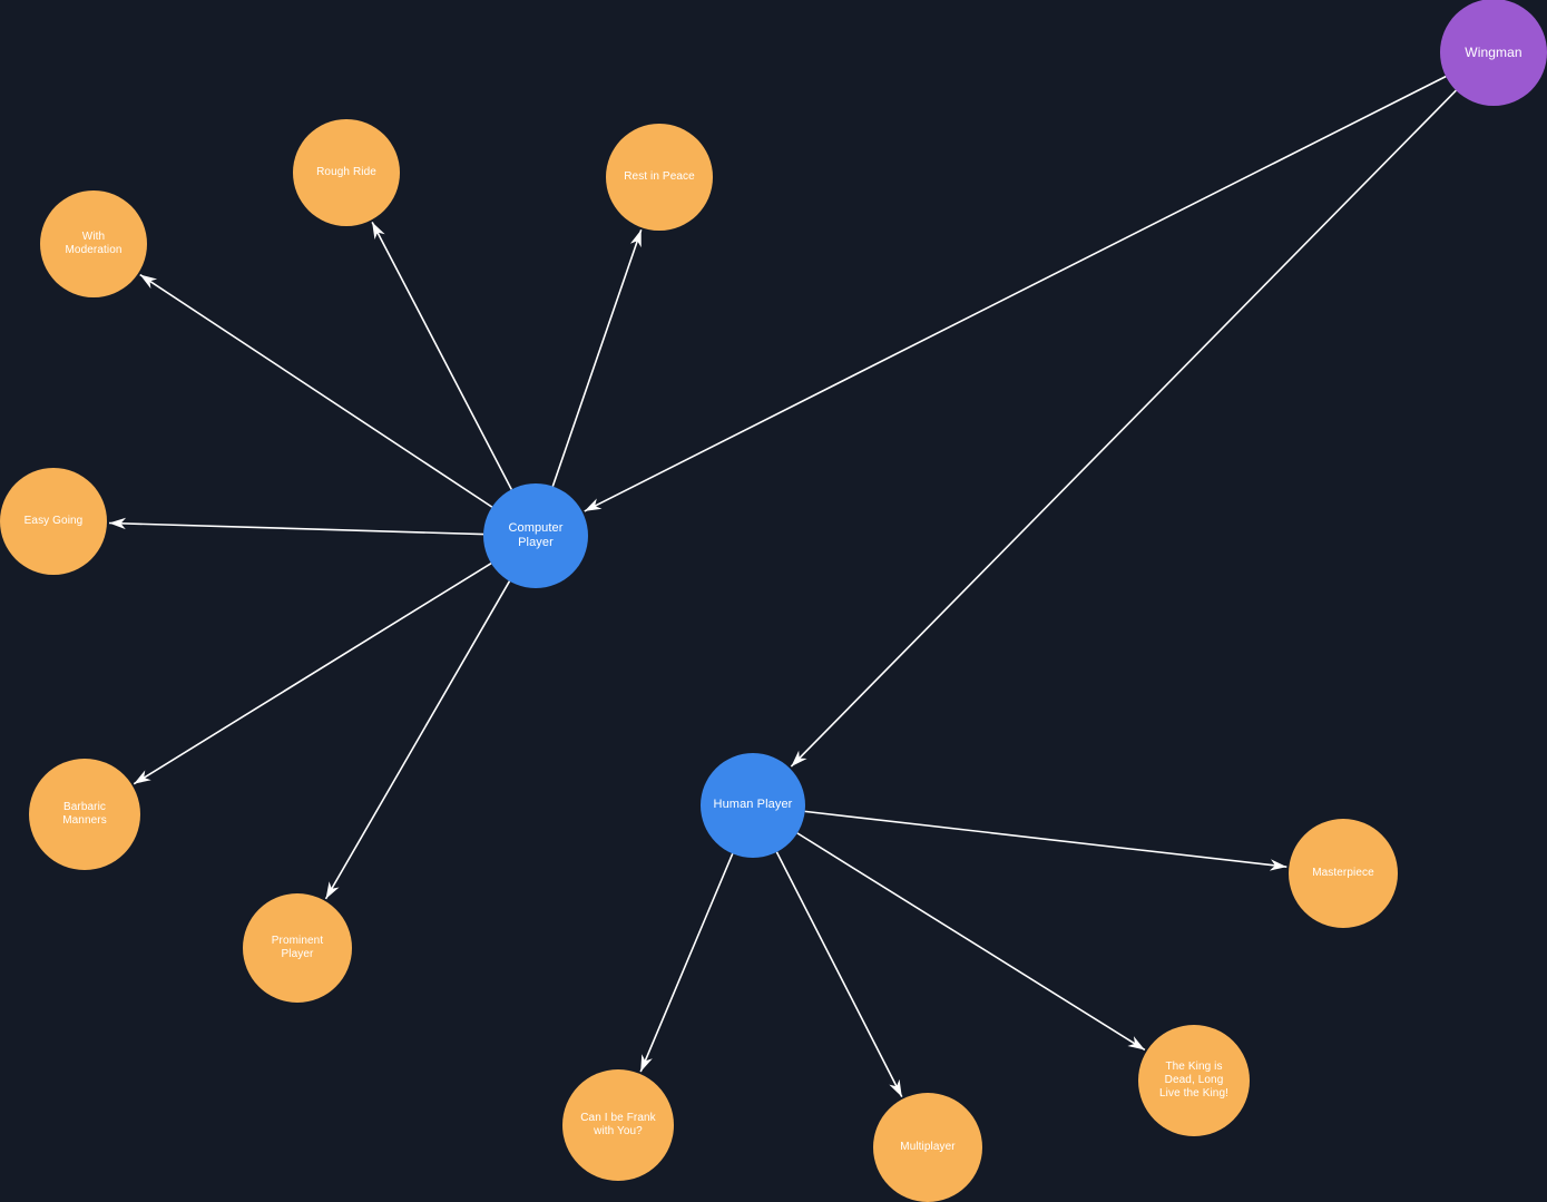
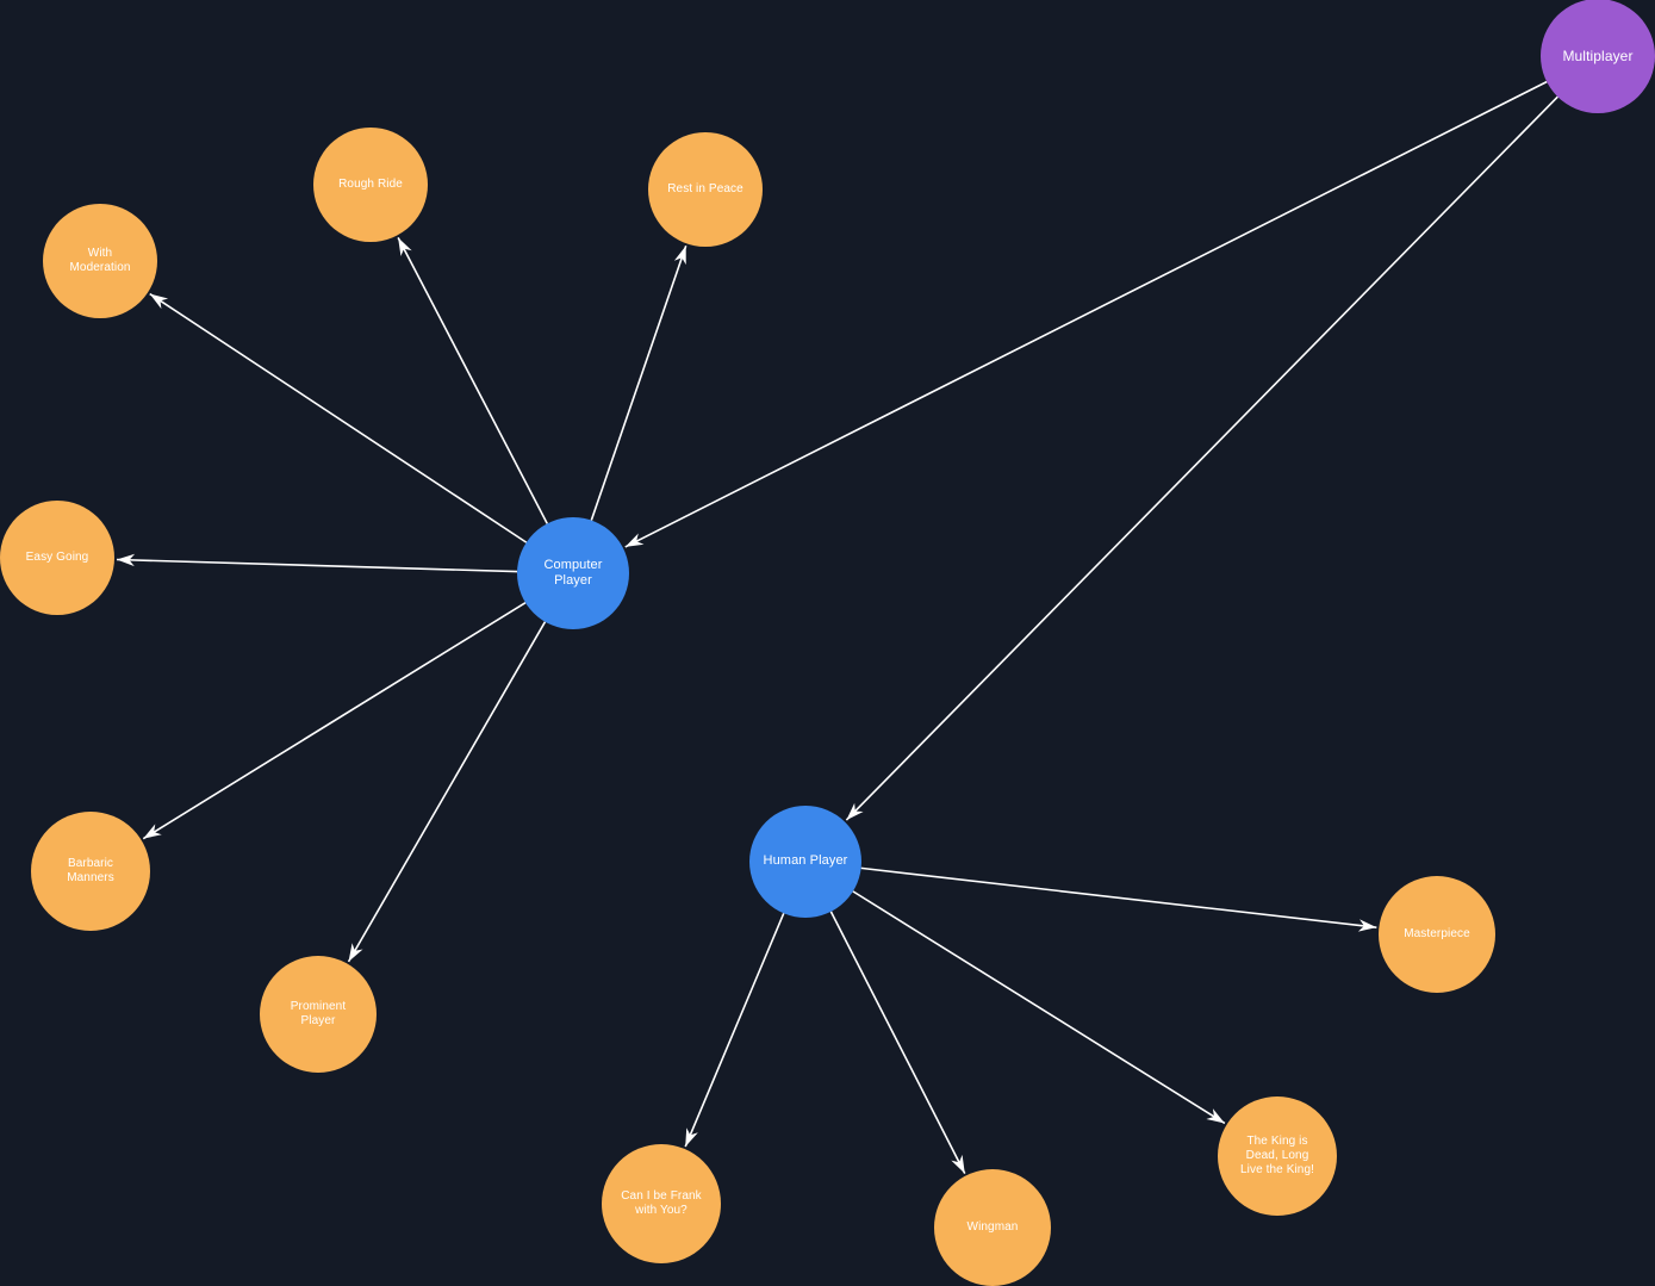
- Wingman
+ Multiplayer
  Computer
  Player
  Human Player
  With
  Moderation
  Rough Ride
  Rest in Peace
  Easy Going
  Barbaric
  Manners
  Prominent
  Player
  Masterpiece
  The King is
  Dead, Long
  Live the King!
  Can I be Frank
  with You?
- Multiplayer
+ Wingman
